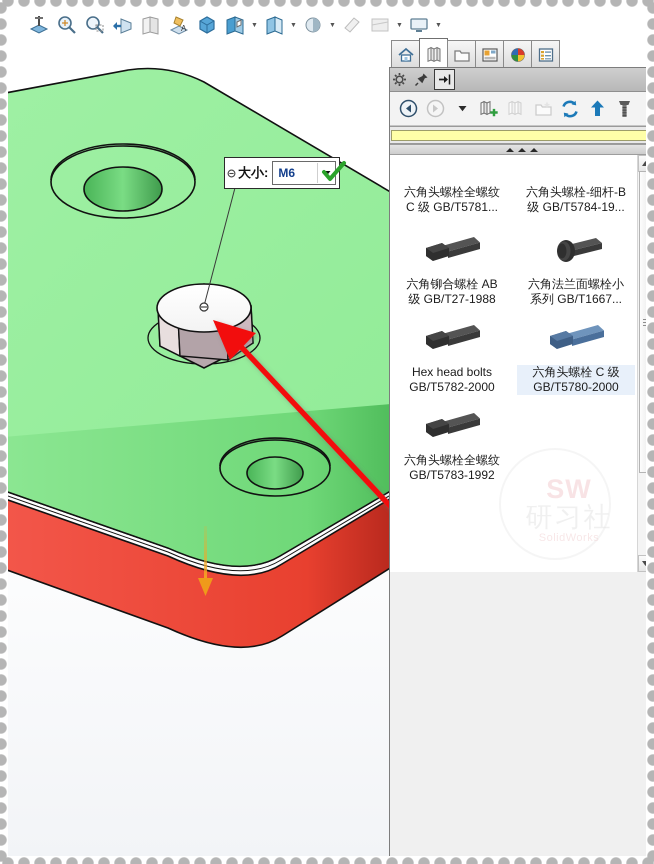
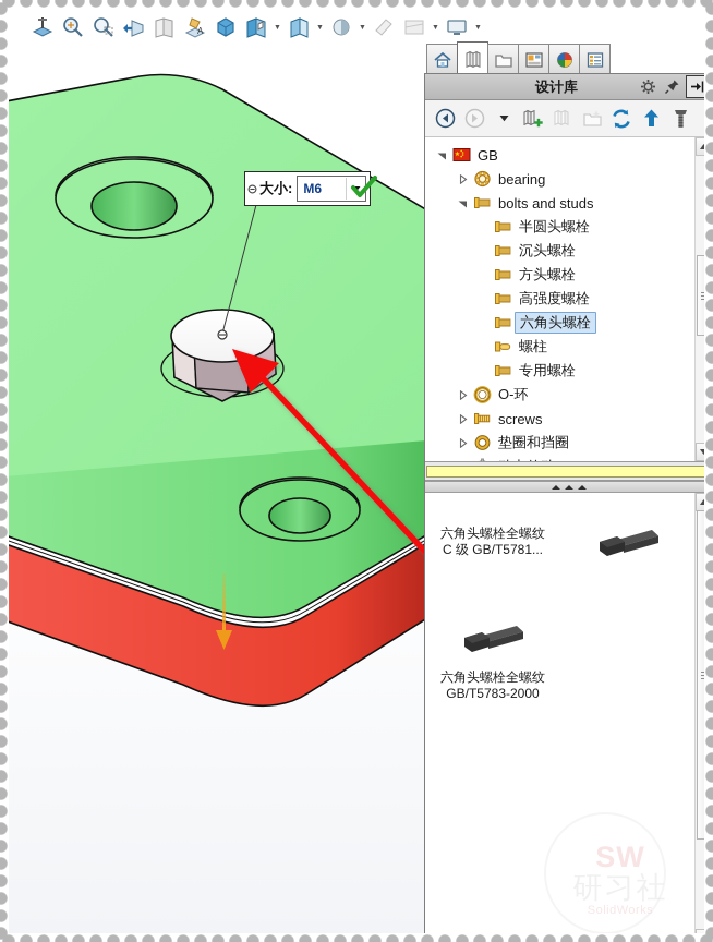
  A
  大小:
  M6
+ 设计库
+ GB
+ bearing
+ bolts and studs
+ 半圆头螺栓
+ 沉头螺栓
+ 方头螺栓
+ 高强度螺栓
+ 六角头螺栓
+ 螺柱
+ 专用螺栓
+ O-环
+ screws
+ 垫圈和挡圈
  六角头螺栓全螺纹
  C 级 GB/T5781...
- 六角头螺栓-细杆-B
- 级 GB/T5784-19...
- 六角铆合螺栓 AB
- 级 GB/T27-1988
- 六角法兰面螺栓小
- 系列 GB/T1667...
- Hex head bolts
- GB/T5782-2000
- 六角头螺栓 C 级
- GB/T5780-2000
  六角头螺栓全螺纹
- GB/T5783-1992
+ GB/T5783-2000
  SW
  SolidWorks
